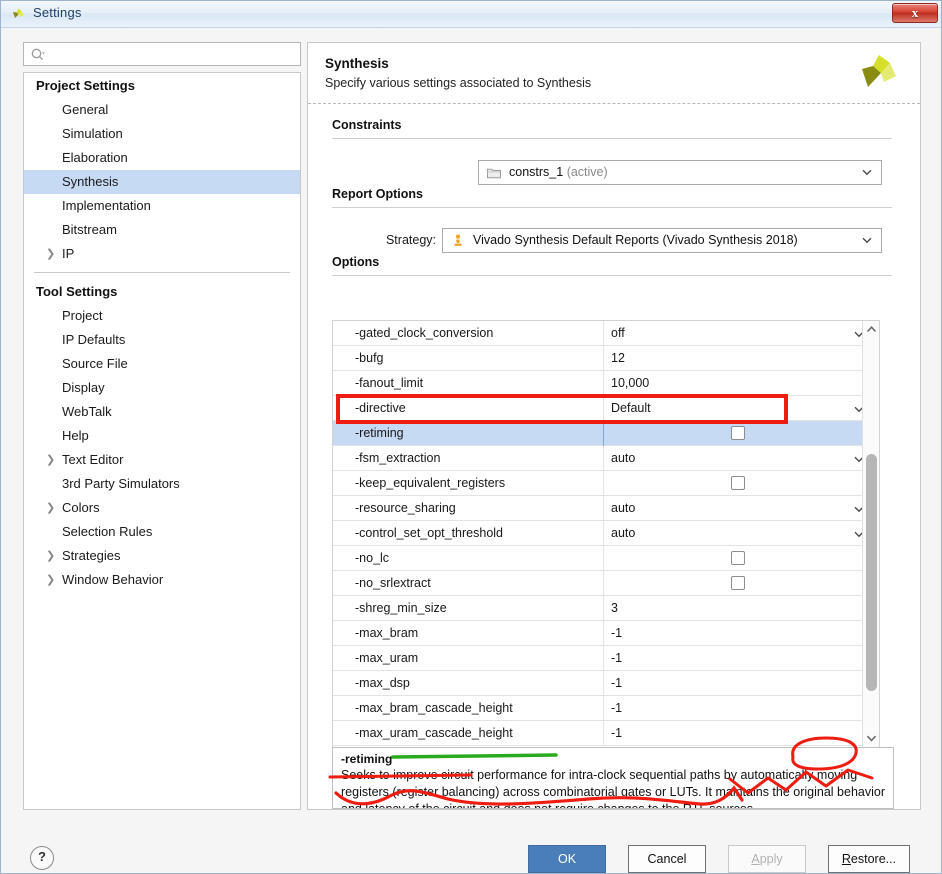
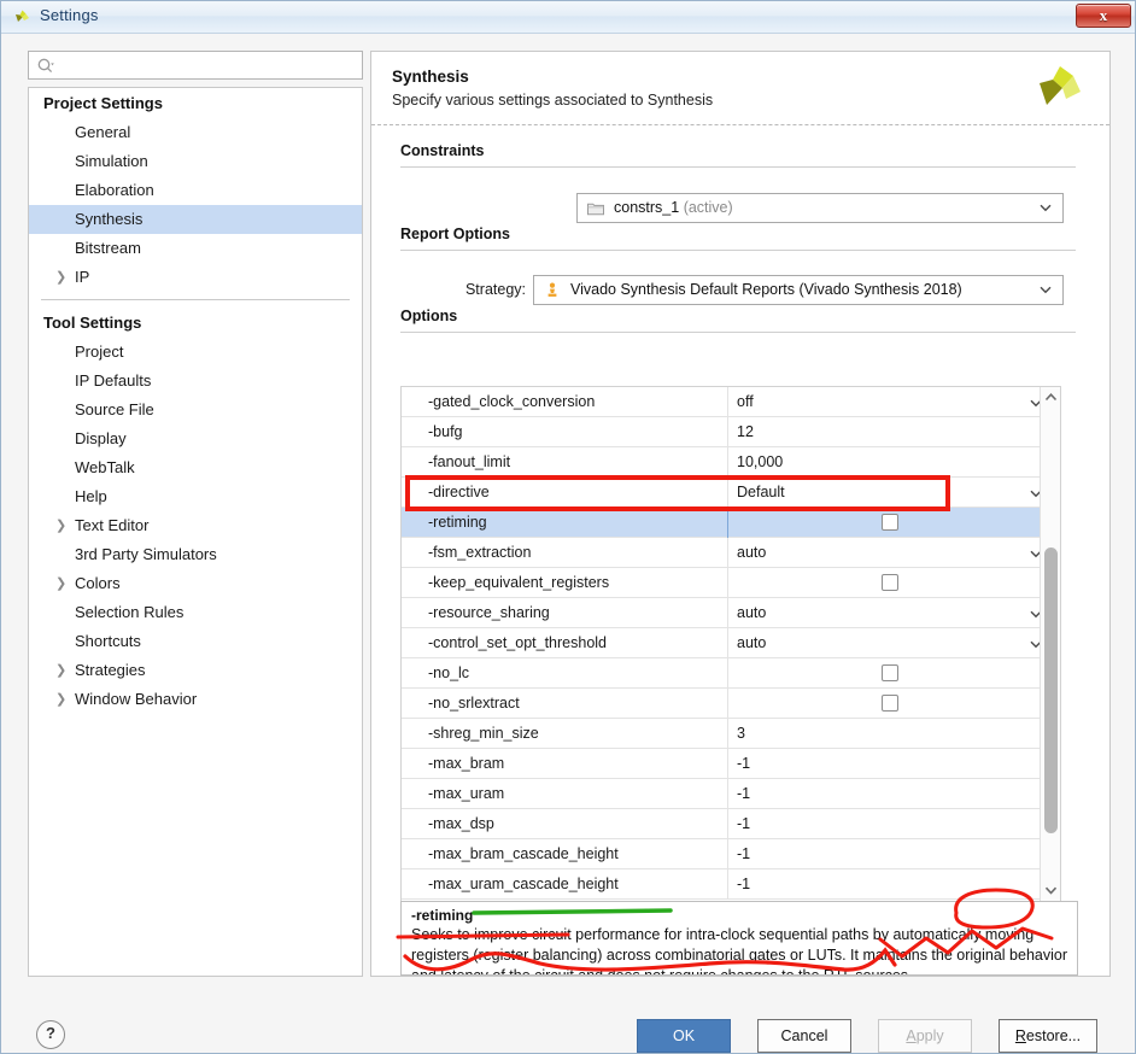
  Settings
  x
  Project Settings
  General
  Simulation
  Elaboration
  Synthesis
- Implementation
  Bitstream
  ❯
  IP
  Tool Settings
  Project
  IP Defaults
  Source File
  Display
  WebTalk
  Help
  ❯
  Text Editor
  3rd Party Simulators
  ❯
  Colors
  Selection Rules
+ Shortcuts
  ❯
  Strategies
  ❯
  Window Behavior
  Synthesis
  Specify various settings associated to Synthesis
  Constraints
  constrs_1 (active)
  Report Options
  Strategy:
  Vivado Synthesis Default Reports (Vivado Synthesis 2018)
  Options
  -gated_clock_conversion
  off
  -bufg
  12
  -fanout_limit
  10,000
  -directive
  Default
  -retiming
  -fsm_extraction
  auto
  -keep_equivalent_registers
  -resource_sharing
  auto
  -control_set_opt_threshold
  auto
  -no_lc
  -no_srlextract
  -shreg_min_size
  3
  -max_bram
  -1
  -max_uram
  -1
  -max_dsp
  -1
  -max_bram_cascade_height
  -1
  -max_uram_cascade_height
  -1
  -retiming
  ?
  OK
  Cancel
  Apply
  Restore...
